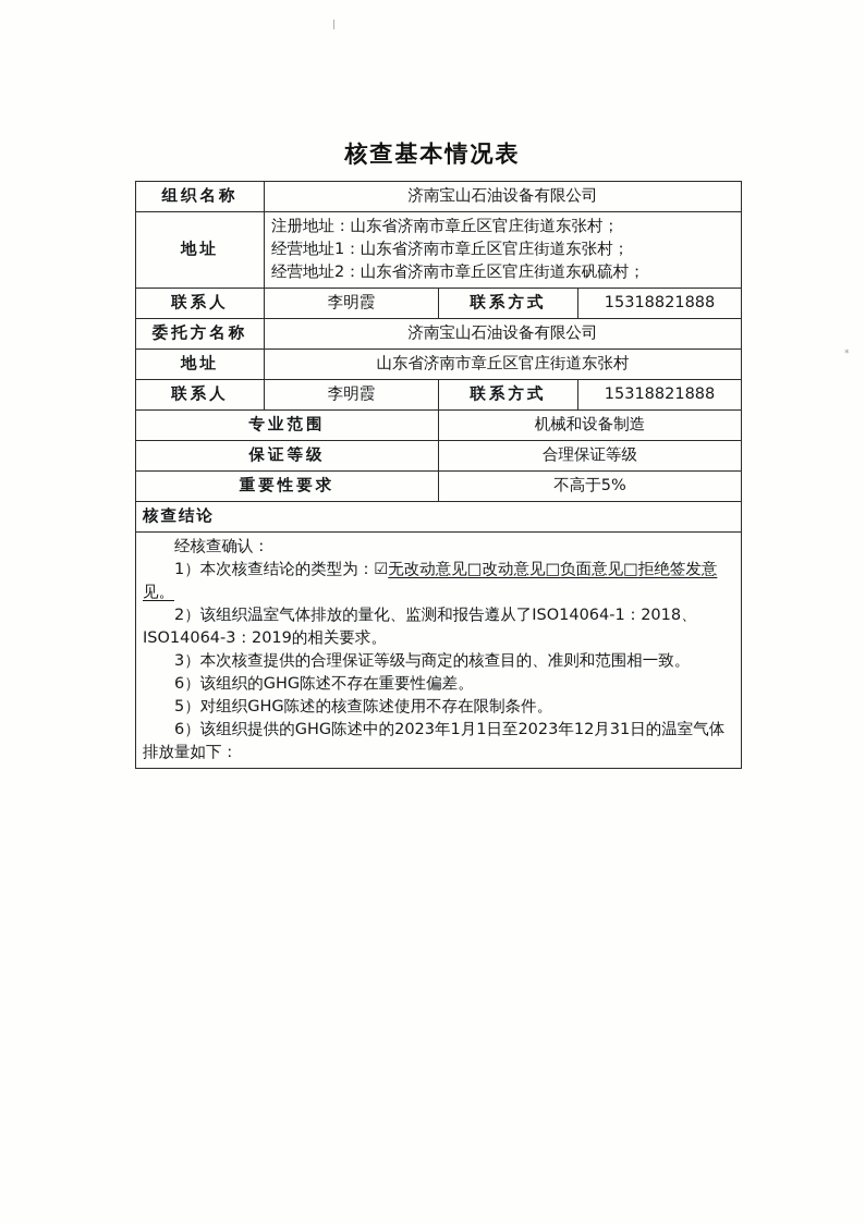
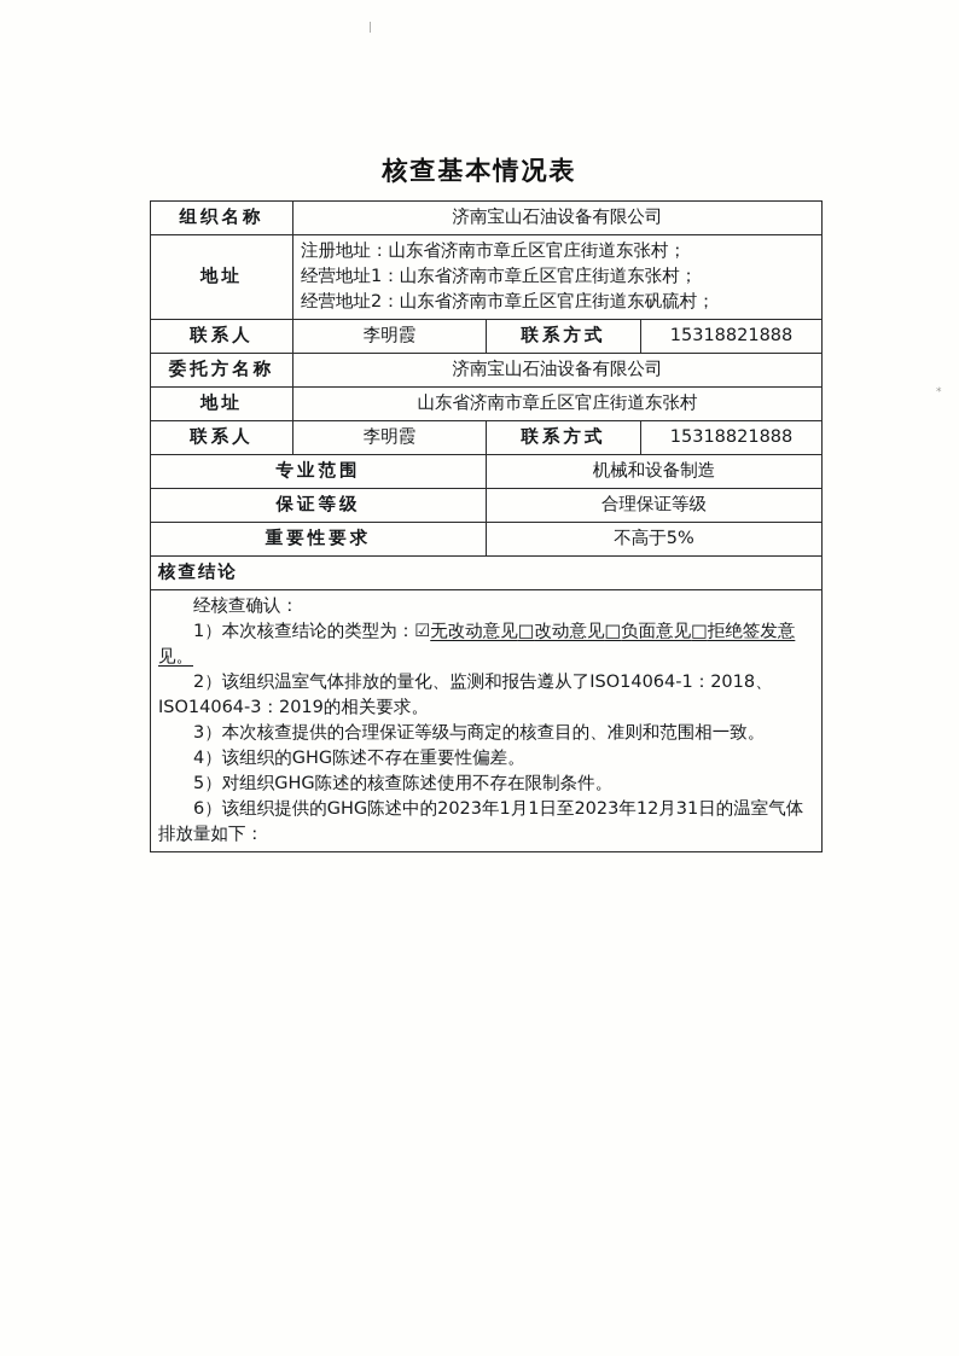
  |
  *
  核查基本情况表
  组织名称	济南宝山石油设备有限公司
  地址	注册地址：山东省济南市章丘区官庄街道东张村； 经营地址1：山东省济南市章丘区官庄街道东张村； 经营地址2：山东省济南市章丘区官庄街道东矾硫村；
  联系人	李明霞	联系方式	15318821888
  委托方名称	济南宝山石油设备有限公司
  地址	山东省济南市章丘区官庄街道东张村
  联系人	李明霞	联系方式	15318821888
  专业范围	机械和设备制造
  保证等级	合理保证等级
  重要性要求	不高于5%
  核查结论
- 经核查确认： 1）本次核查结论的类型为：☑无改动意见□改动意见□负面意见□拒绝签发意见。 2）该组织温室气体排放的量化、监测和报告遵从了ISO14064-1：2018、ISO14064-3：2019的相关要求。 3）本次核查提供的合理保证等级与商定的核查目的、准则和范围相一致。 6）该组织的GHG陈述不存在重要性偏差。 5）对组织GHG陈述的核查陈述使用不存在限制条件。 6）该组织提供的GHG陈述中的2023年1月1日至2023年12月31日的温室气体排放量如下：
+ 经核查确认： 1）本次核查结论的类型为：☑无改动意见□改动意见□负面意见□拒绝签发意见。 2）该组织温室气体排放的量化、监测和报告遵从了ISO14064-1：2018、ISO14064-3：2019的相关要求。 3）本次核查提供的合理保证等级与商定的核查目的、准则和范围相一致。 4）该组织的GHG陈述不存在重要性偏差。 5）对组织GHG陈述的核查陈述使用不存在限制条件。 6）该组织提供的GHG陈述中的2023年1月1日至2023年12月31日的温室气体排放量如下：
